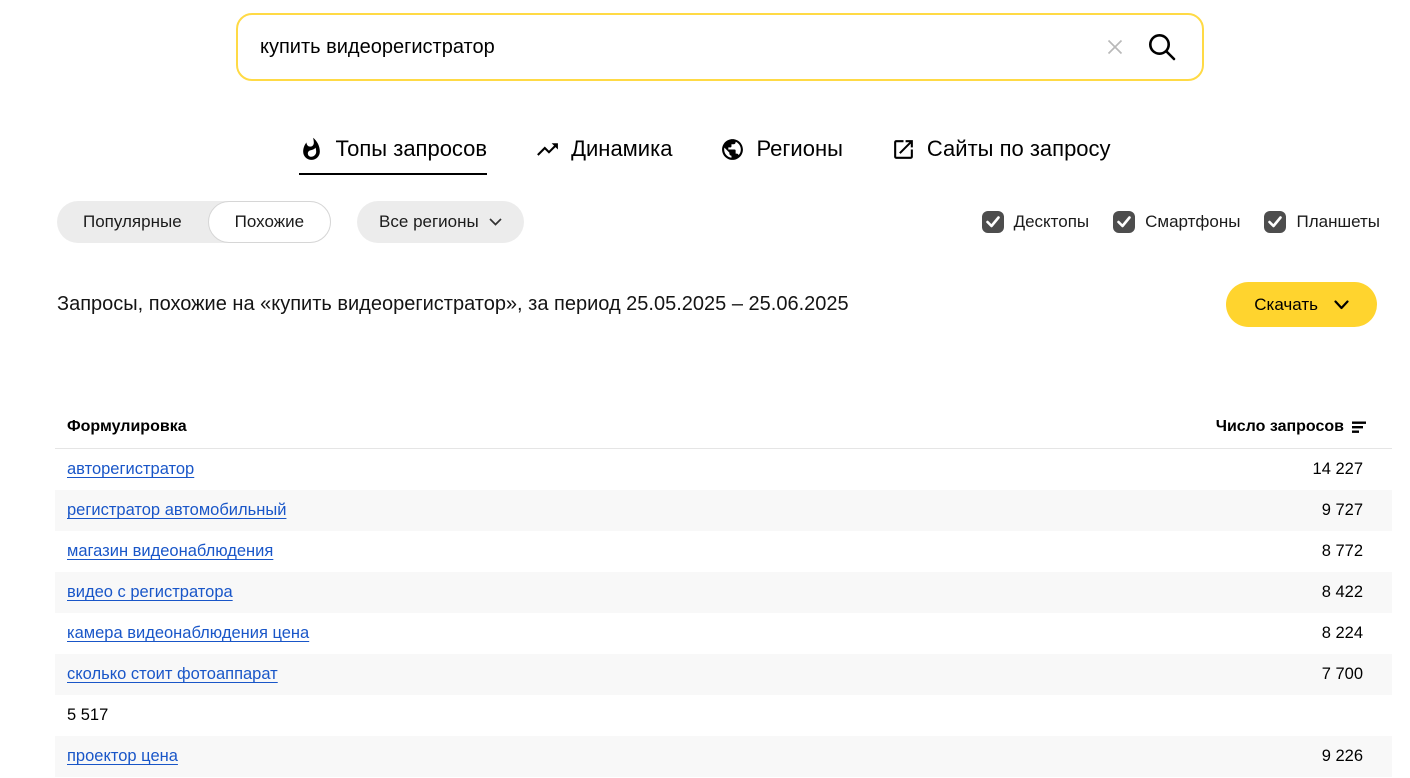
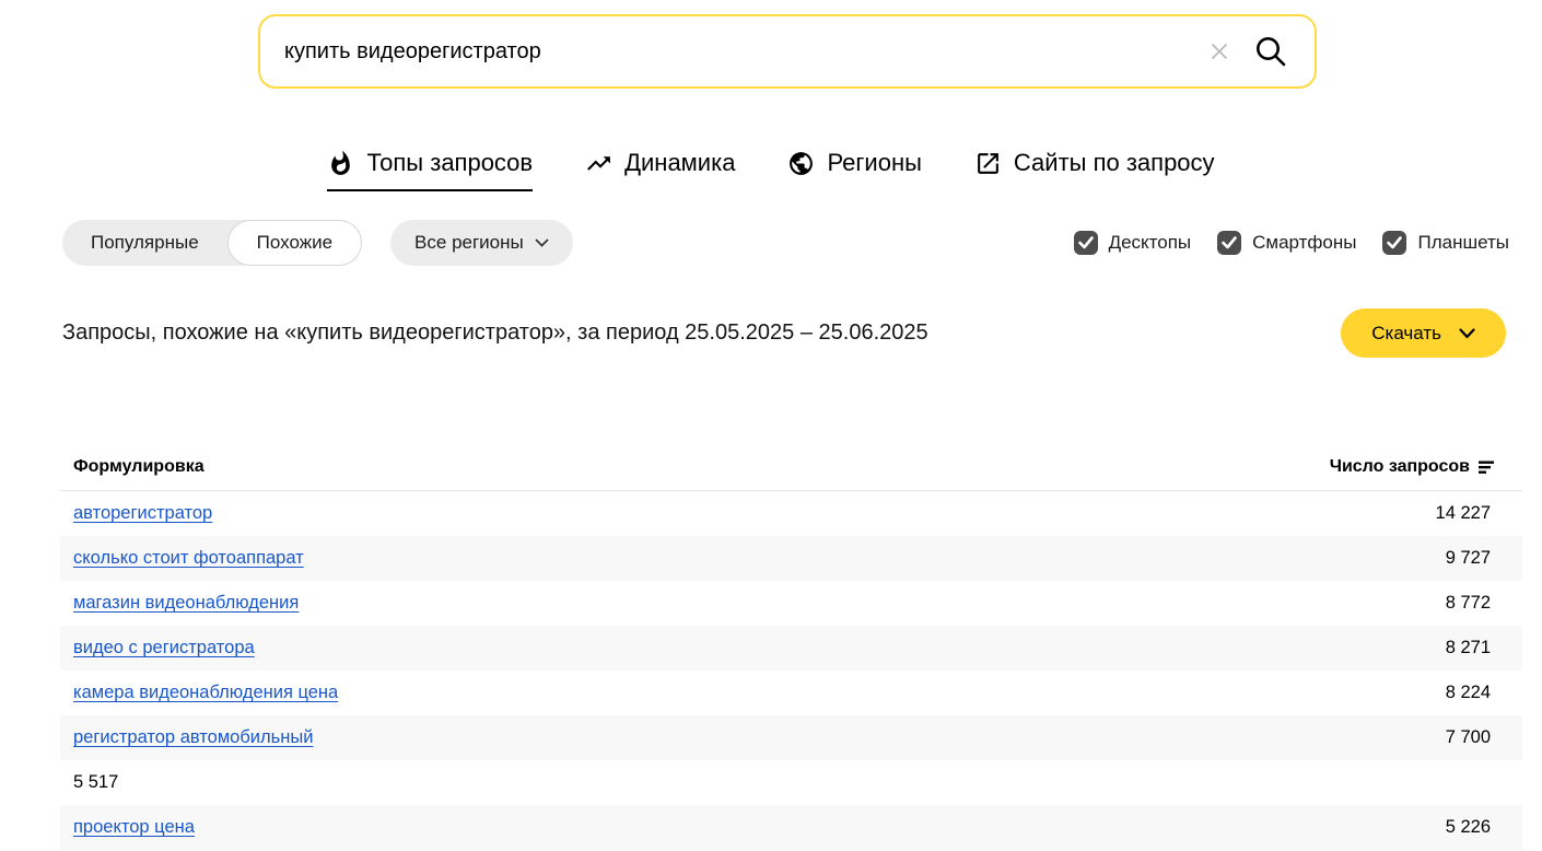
  купить видеорегистратор
  Топы запросов
  Динамика
  Регионы
  Сайты по запросу
  Популярные
  Похожие
  Все регионы
  Десктопы
  Смартфоны
  Планшеты
  Запросы, похожие на «купить видеорегистратор», за период 25.05.2025 – 25.06.2025
  Скачать
  Формулировка
  Число запросов
  авторегистратор
  14 227
- регистратор автомобильный
+ сколько стоит фотоаппарат
  9 727
  магазин видеонаблюдения
  8 772
  видео с регистратора
- 8 422
+ 8 271
  камера видеонаблюдения цена
  8 224
- сколько стоит фотоаппарат
+ регистратор автомобильный
  7 700
  5 517
  проектор цена
- 9 226
+ 5 226
